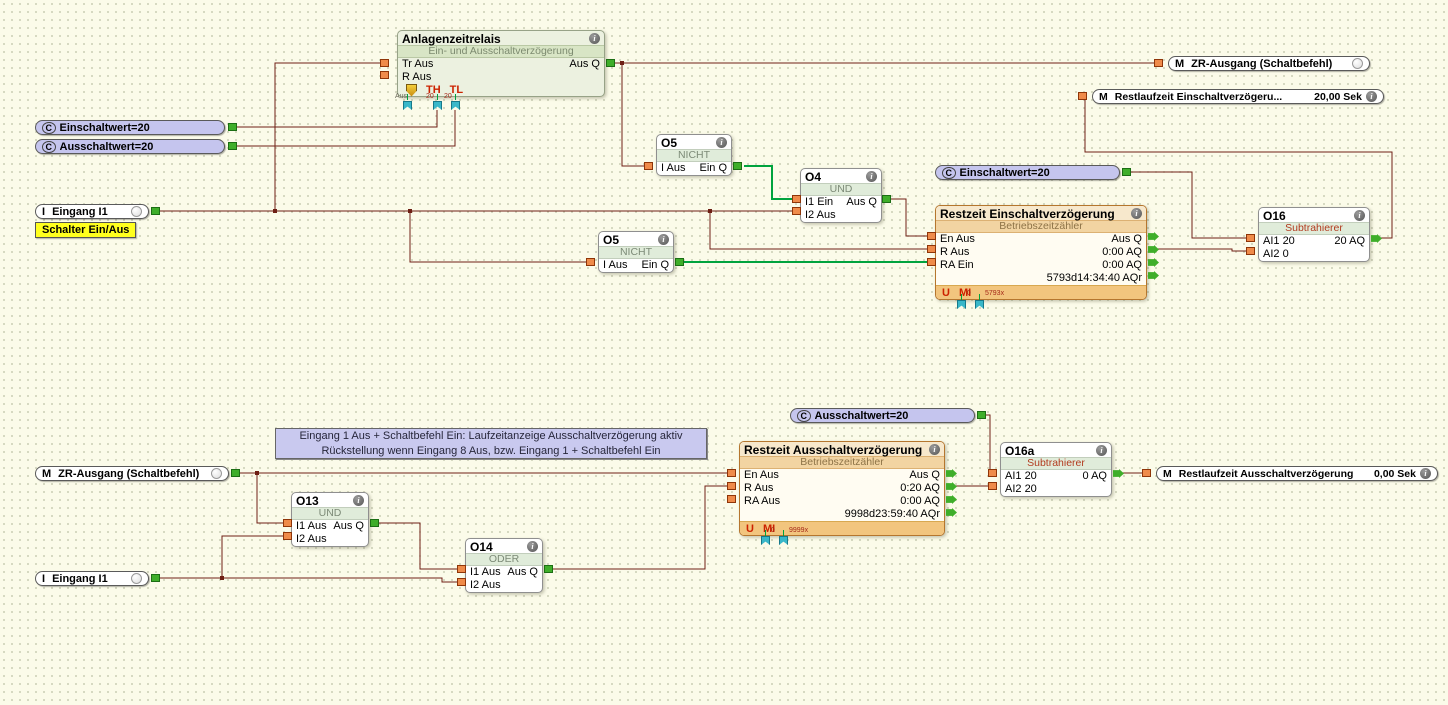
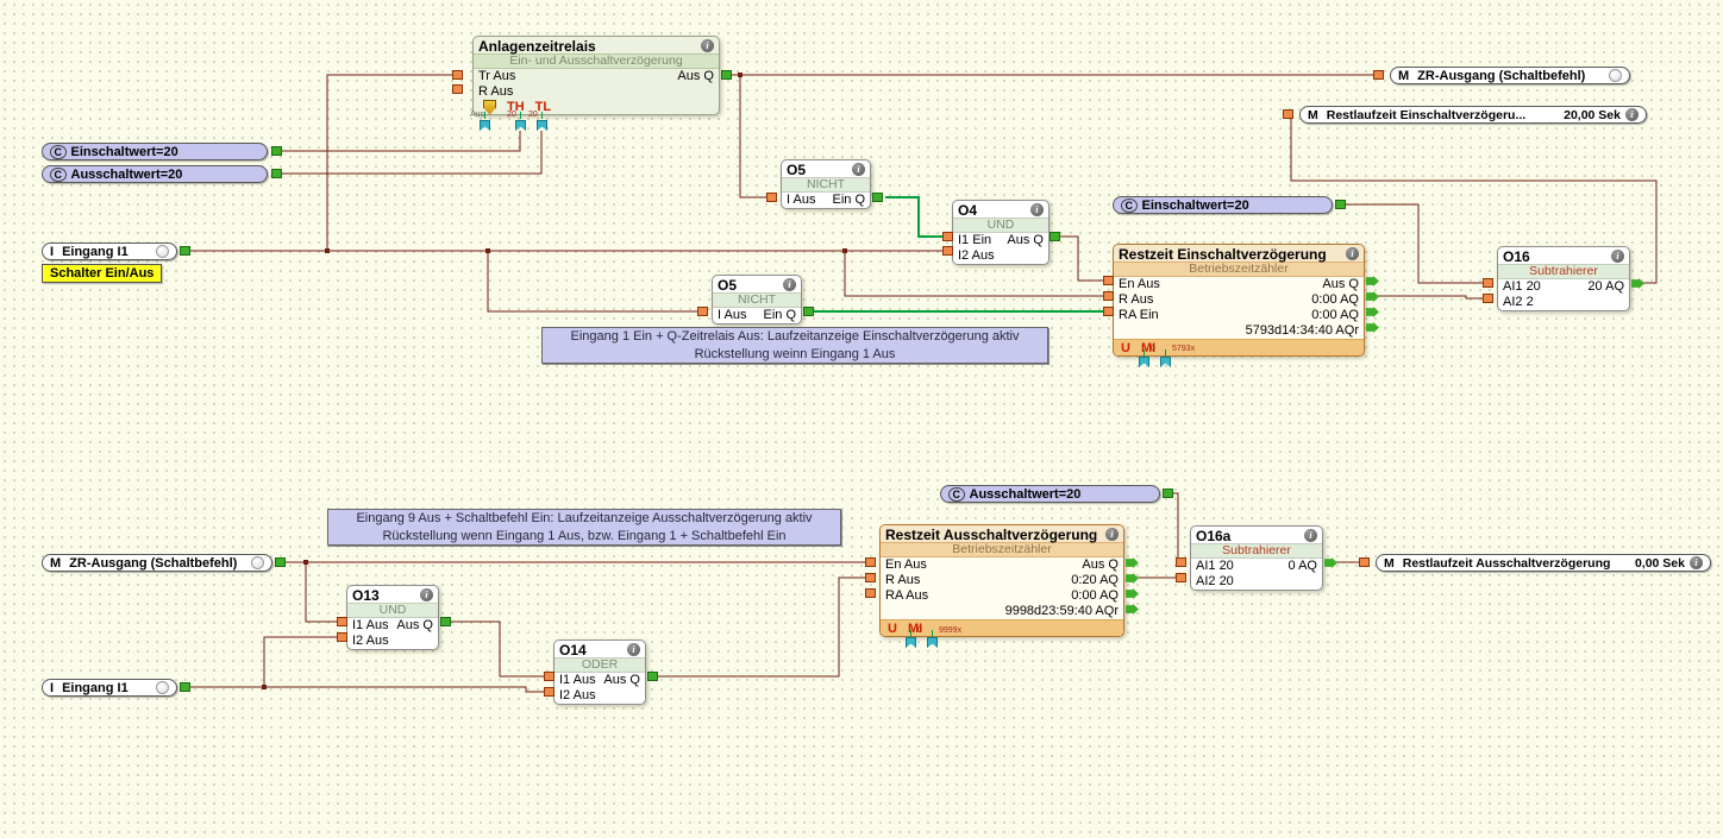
  Anlagenzeitrelais
  i
  Ein- und Ausschaltverzögerung
  Tr Aus
  Aus Q
  R Aus
  TH
  TL
  C
  Einschaltwert=20
  C
  Ausschaltwert=20
  I
  Eingang I1
  Schalter Ein/Aus
  O5
  i
  NICHT
  I Aus
  Ein Q
  O4
  i
  UND
  I1 Ein
  Aus Q
  I2 Aus
  O5
  i
  NICHT
  I Aus
  Ein Q
+ Eingang 1 Ein + Q-Zeitrelais Aus: Laufzeitanzeige Einschaltverzögerung aktiv
+ Rückstellung weinn Eingang 1 Aus
  C
  Einschaltwert=20
  Restzeit Einschaltverzögerung
  i
  Betriebszeitzähler
  En Aus
  Aus Q
  R Aus
  0:00 AQ
  RA Ein
  0:00 AQ
  5793d14:34:40 AQr
  U
  MI
  O16
  i
  Subtrahierer
  AI1 20
  20 AQ
- AI2 0
+ AI2 2
  M
  ZR-Ausgang (Schaltbefehl)
  M
  Restlaufzeit Einschaltverzögeru...
  20,00 Sek
  i
  C
  Ausschaltwert=20
- Eingang 1 Aus + Schaltbefehl Ein: Laufzeitanzeige Ausschaltverzögerung aktiv
+ Eingang 9 Aus + Schaltbefehl Ein: Laufzeitanzeige Ausschaltverzögerung aktiv
- Rückstellung wenn Eingang 8 Aus, bzw. Eingang 1 + Schaltbefehl Ein
+ Rückstellung wenn Eingang 1 Aus, bzw. Eingang 1 + Schaltbefehl Ein
  M
  ZR-Ausgang (Schaltbefehl)
  O13
  i
  UND
  I1 Aus
  Aus Q
  I2 Aus
  O14
  i
  ODER
  I1 Aus
  Aus Q
  I2 Aus
  Restzeit Ausschaltverzögerung
  i
  Betriebszeitzähler
  En Aus
  Aus Q
  R Aus
  0:20 AQ
  RA Aus
  0:00 AQ
  9998d23:59:40 AQr
  U
  MI
  O16a
  i
  Subtrahierer
  AI1 20
  0 AQ
  AI2 20
  M
  Restlaufzeit Ausschaltverzögerung
  0,00 Sek
  i
  I
  Eingang I1
